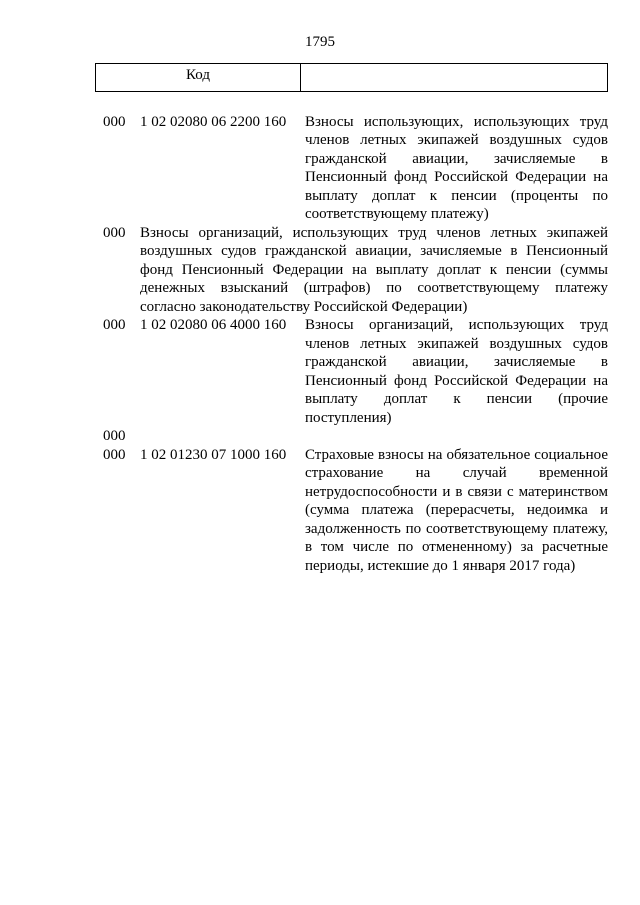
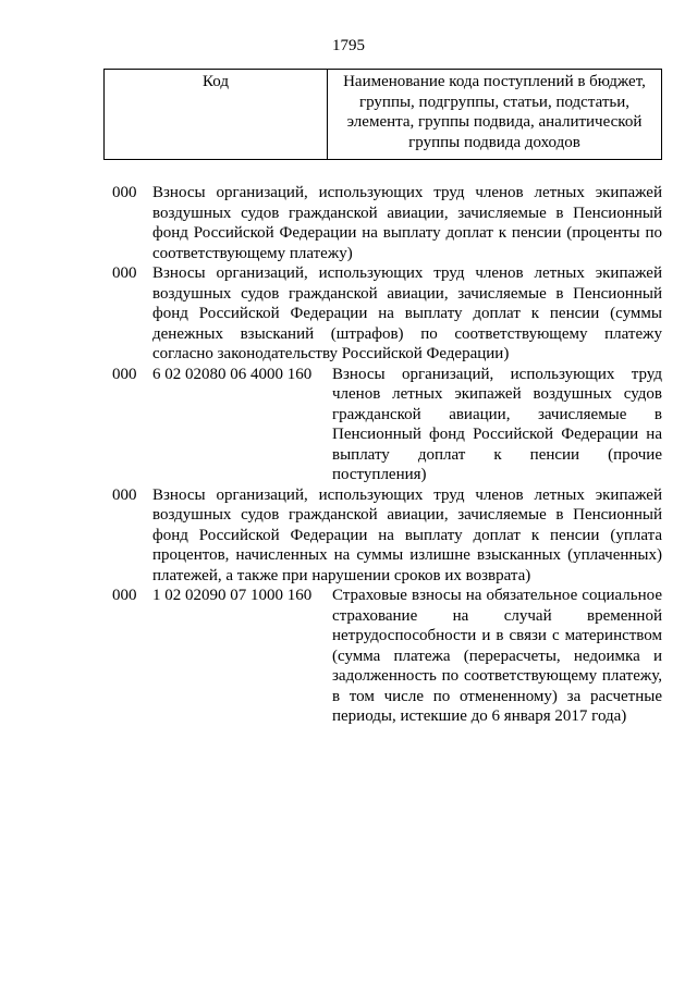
  1795
  Код
+ Наименование кода поступлений в бюджет, группы, подгруппы, статьи, подстатьи, элемента, группы подвида, аналитической группы подвида доходов
  000
- 1 02 02080 06 2200 160
- Взносы использующих, использующих труд членов летных экипажей воздушных судов гражданской авиации, зачисляемые в Пенсионный фонд Российской Федерации на выплату доплат к пенсии (проценты по соответствующему платежу)
+ Взносы организаций, использующих труд членов летных экипажей воздушных судов гражданской авиации, зачисляемые в Пенсионный фонд Российской Федерации на выплату доплат к пенсии (проценты по соответствующему платежу)
  000
- Взносы организаций, использующих труд членов летных экипажей воздушных судов гражданской авиации, зачисляемые в Пенсионный фонд Пенсионный Федерации на выплату доплат к пенсии (суммы денежных взысканий (штрафов) по соответствующему платежу согласно законодательству Российской Федерации)
+ Взносы организаций, использующих труд членов летных экипажей воздушных судов гражданской авиации, зачисляемые в Пенсионный фонд Российской Федерации на выплату доплат к пенсии (суммы денежных взысканий (штрафов) по соответствующему платежу согласно законодательству Российской Федерации)
  000
- 1 02 02080 06 4000 160
+ 6 02 02080 06 4000 160
  Взносы организаций, использующих труд членов летных экипажей воздушных судов гражданской авиации, зачисляемые в Пенсионный фонд Российской Федерации на выплату доплат к пенсии (прочие поступления)
  000
+ Взносы организаций, использующих труд членов летных экипажей воздушных судов гражданской авиации, зачисляемые в Пенсионный фонд Российской Федерации на выплату доплат к пенсии (уплата процентов, начисленных на суммы излишне взысканных (уплаченных) платежей, а также при нарушении сроков их возврата)
  000
- 1 02 01230 07 1000 160
+ 1 02 02090 07 1000 160
- Страховые взносы на обязательное социальное страхование на случай временной нетрудоспособности и в связи с материнством (сумма платежа (перерасчеты, недоимка и задолженность по соответствующему платежу, в том числе по отмененному) за расчетные периоды, истекшие до 1 января 2017 года)
+ Страховые взносы на обязательное социальное страхование на случай временной нетрудоспособности и в связи с материнством (сумма платежа (перерасчеты, недоимка и задолженность по соответствующему платежу, в том числе по отмененному) за расчетные периоды, истекшие до 6 января 2017 года)
